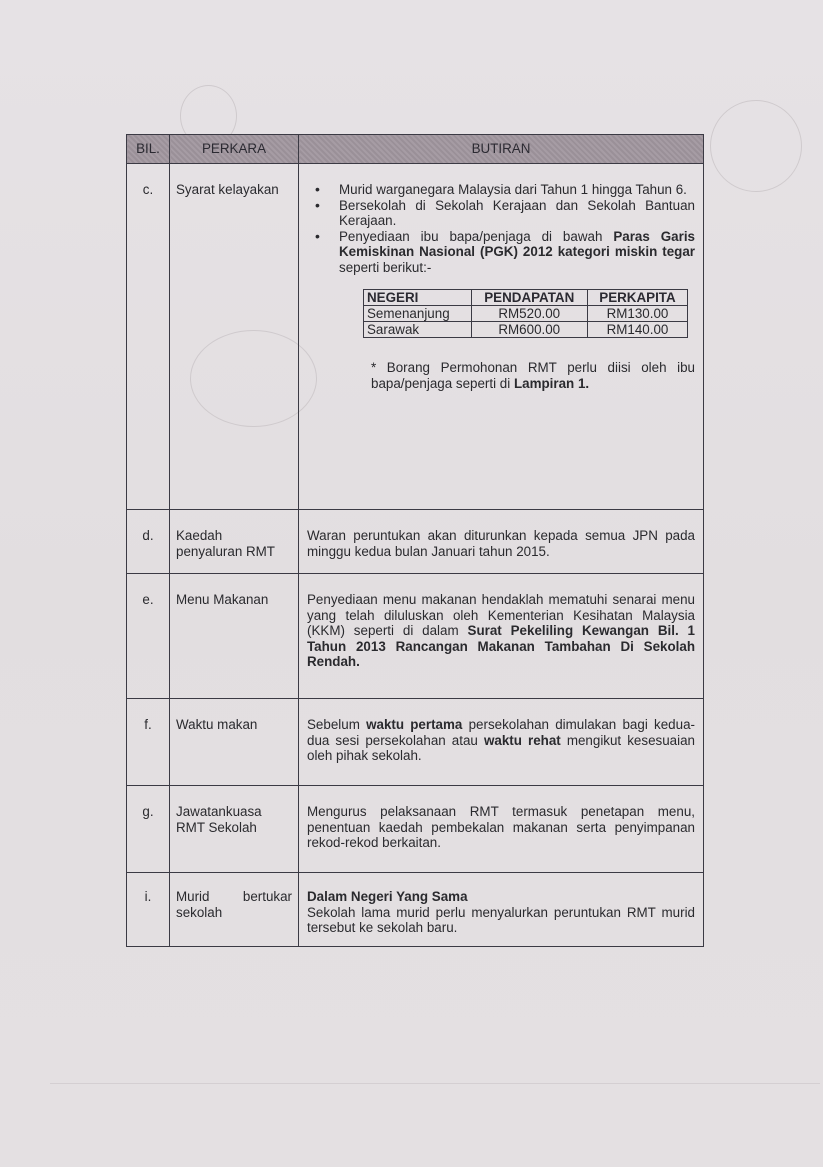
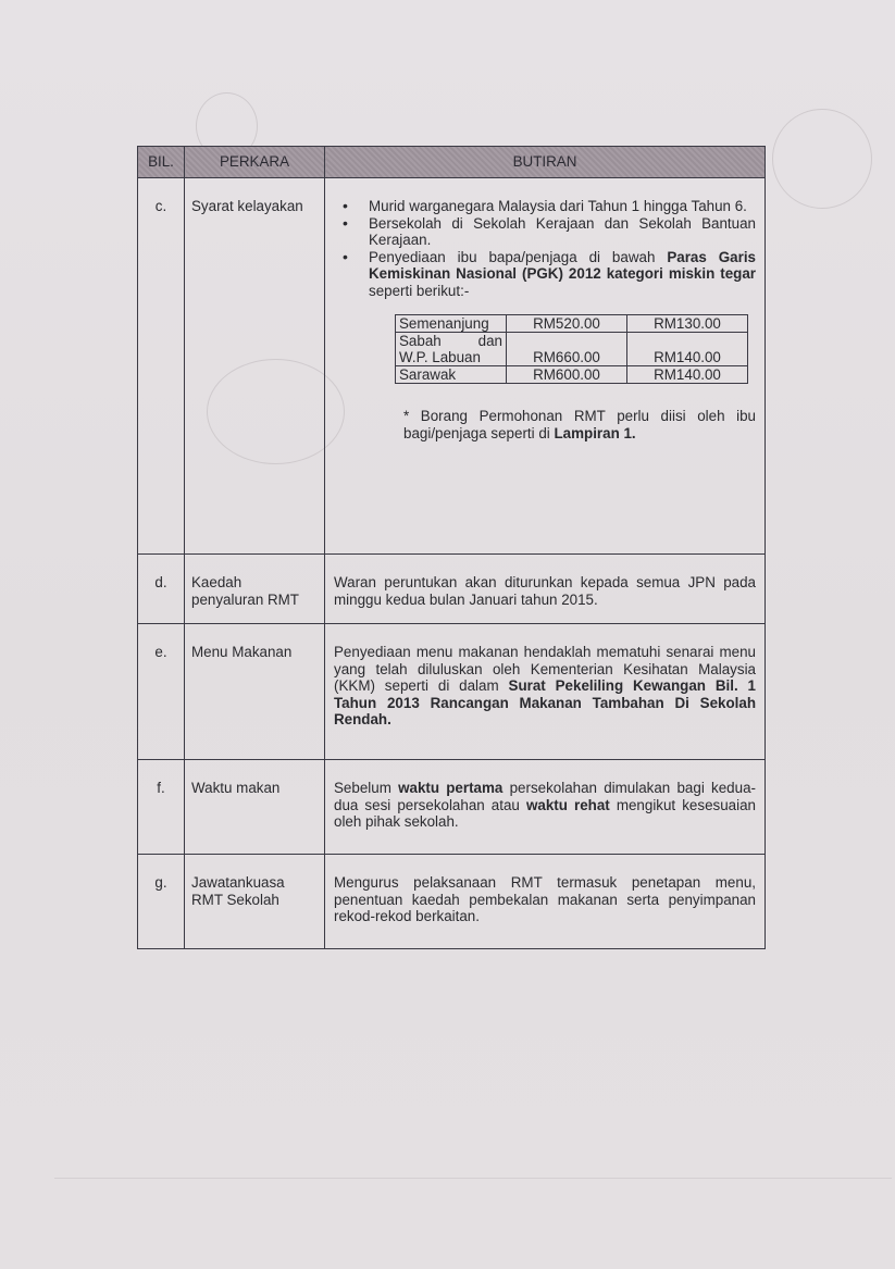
  BIL.	PERKARA	BUTIRAN
  c.	Syarat kelayakan	Murid warganegara Malaysia dari Tahun 1 hingga Tahun 6. Bersekolah di Sekolah Kerajaan dan Sekolah Bantuan Kerajaan. Penyediaan ibu bapa/penjaga di bawah Paras Garis Kemiskinan Nasional (PGK) 2012 kategori miskin tegar seperti berikut:-
- NEGERI	PENDAPATAN	PERKAPITA
  Semenanjung	RM520.00	RM130.00
+ Sabah dan W.P. Labuan	RM660.00	RM140.00
  Sarawak	RM600.00	RM140.00
- 		* Borang Permohonan RMT perlu diisi oleh ibu bapa/penjaga seperti di Lampiran 1.
+ 		* Borang Permohonan RMT perlu diisi oleh ibu bagi/penjaga seperti di Lampiran 1.
  d.	Kaedah penyaluran RMT	Waran peruntukan akan diturunkan kepada semua JPN pada minggu kedua bulan Januari tahun 2015.
  e.	Menu Makanan	Penyediaan menu makanan hendaklah mematuhi senarai menu yang telah diluluskan oleh Kementerian Kesihatan Malaysia (KKM) seperti di dalam Surat Pekeliling Kewangan Bil. 1 Tahun 2013 Rancangan Makanan Tambahan Di Sekolah Rendah.
  f.	Waktu makan	Sebelum waktu pertama persekolahan dimulakan bagi kedua-dua sesi persekolahan atau waktu rehat mengikut kesesuaian oleh pihak sekolah.
  g.	Jawatankuasa RMT Sekolah	Mengurus pelaksanaan RMT termasuk penetapan menu, penentuan kaedah pembekalan makanan serta penyimpanan rekod-rekod berkaitan.
- i.	Murid bertukar sekolah	Dalam Negeri Yang Sama Sekolah lama murid perlu menyalurkan peruntukan RMT murid tersebut ke sekolah baru.
